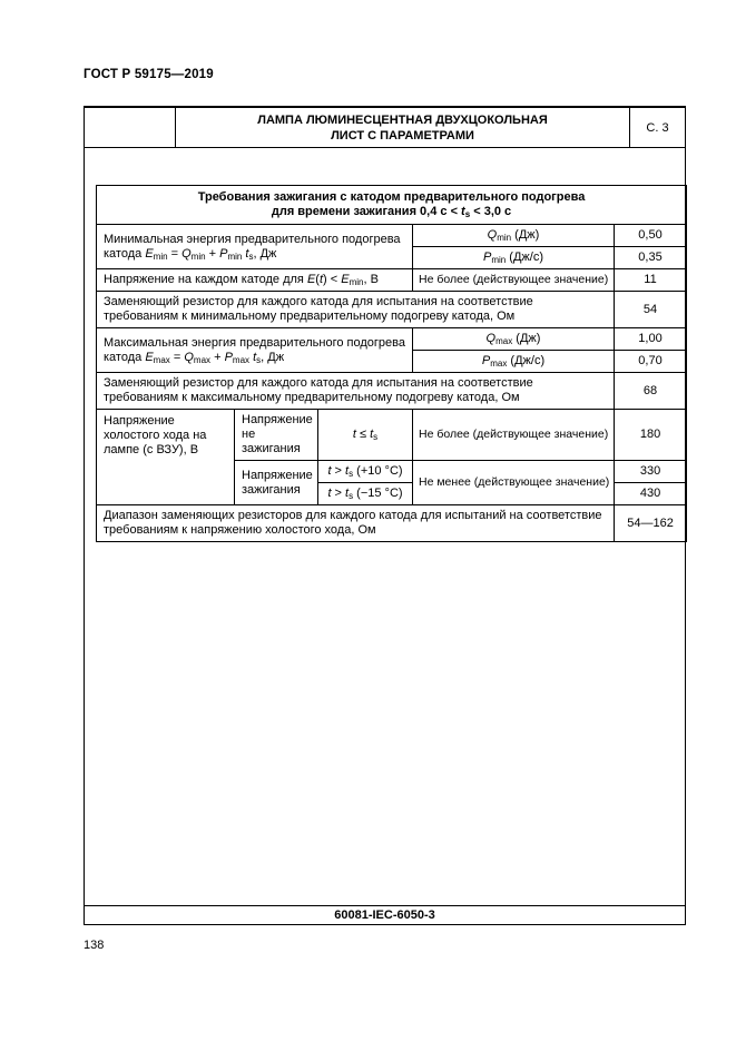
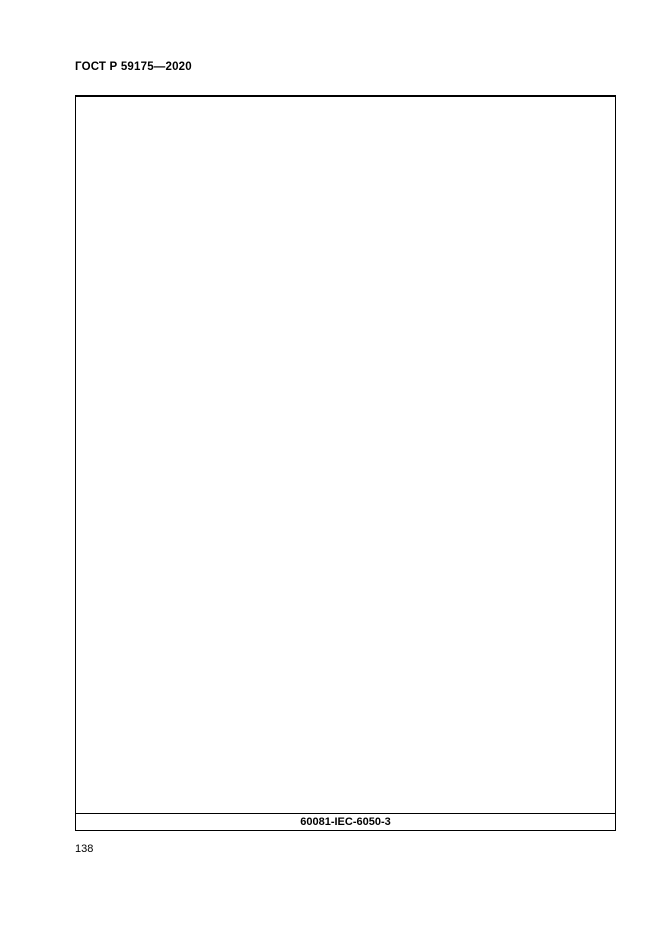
- ГОСТ Р 59175—2019
+ ГОСТ Р 59175—2020
- ЛАМПА ЛЮМИНЕСЦЕНТНАЯ ДВУХЦОКОЛЬНАЯ
- ЛИСТ С ПАРАМЕТРАМИ
- С. 3
- Требования зажигания с катодом предварительного подогрева для времени зажигания 0,4 с < ts < 3,0 с
- Минимальная энергия предварительного подогрева катода Emin = Qmin + Pmin ts, Дж	Qmin (Дж)	0,50
- Pmin (Дж/с)	0,35
- Напряжение на каждом катоде для E(t) < Emin, В	Не более (действующее значение)	11
- Заменяющий резистор для каждого катода для испытания на соответствие требованиям к минимальному предварительному подогреву катода, Ом	54
- Максимальная энергия предварительного подогрева катода Emax = Qmax + Pmax ts, Дж	Qmax (Дж)	1,00
- Pmax (Дж/с)	0,70
- Заменяющий резистор для каждого катода для испытания на соответствие требованиям к максимальному предварительному подогреву катода, Ом	68
- Напряжение холостого хода на лампе (с ВЗУ), В	Напряжение не зажигания	t ≤ ts	Не более (действующее значение)	180
- Напряжение зажигания	t > ts (+10 °С)	Не менее (действующее значение)	330
- t > ts (−15 °С)	430
- Диапазон заменяющих резисторов для каждого катода для испытаний на соответствие требованиям к напряжению холостого хода, Ом	54—162
  60081-IEC-6050-3
  138
